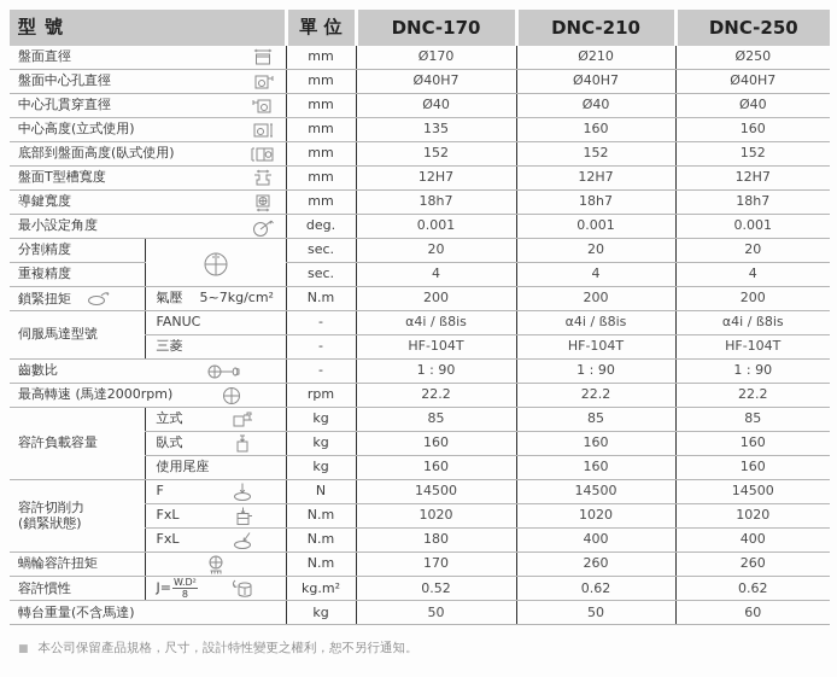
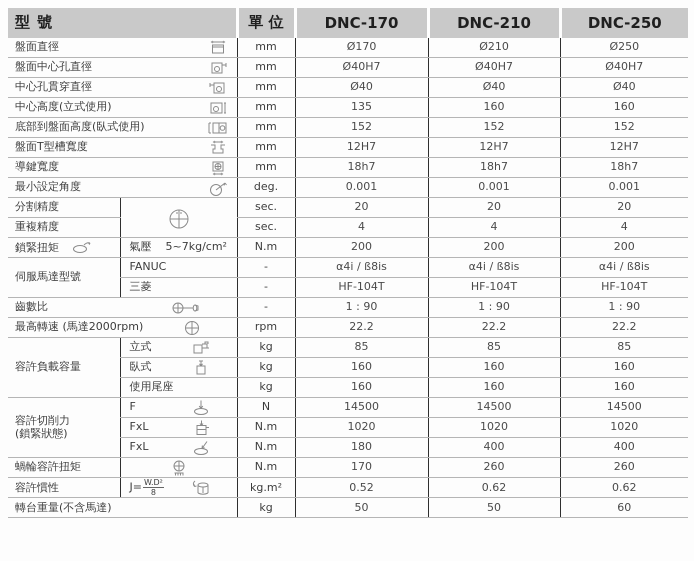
  型 號	單 位	DNC-170	DNC-210	DNC-250
  盤面直徑	mm	Ø170	Ø210	Ø250
  盤面中心孔直徑	mm	Ø40H7	Ø40H7	Ø40H7
  中心孔貫穿直徑	mm	Ø40	Ø40	Ø40
  中心高度(立式使用)	mm	135	160	160
  底部到盤面高度(臥式使用)	mm	152	152	152
  盤面T型槽寬度	mm	12H7	12H7	12H7
  導鍵寬度	mm	18h7	18h7	18h7
  最小設定角度	deg.	0.001	0.001	0.001
  分割精度		sec.	20	20	20
  重複精度	sec.	4	4	4
  鎖緊扭矩	氣壓 5~7kg/cm²	N.m	200	200	200
  伺服馬達型號	FANUC	-	α4i / ß8is	α4i / ß8is	α4i / ß8is
  三菱	-	HF-104T	HF-104T	HF-104T
  齒數比	-	1 : 90	1 : 90	1 : 90
  最高轉速 (馬達2000rpm)	rpm	22.2	22.2	22.2
  容許負載容量	立式	kg	85	85	85
  臥式	kg	160	160	160
  使用尾座	kg	160	160	160
  容許切削力 (鎖緊狀態)	F	N	14500	14500	14500
  FxL	N.m	1020	1020	1020
  FxL	N.m	180	400	400
  蝸輪容許扭矩		N.m	170	260	260
  容許慣性	J= W.D²8	kg.m²	0.52	0.62	0.62
  轉台重量(不含馬達)	kg	50	50	60
- ■
- 本公司保留產品規格，尺寸，設計特性變更之權利，恕不另行通知。
